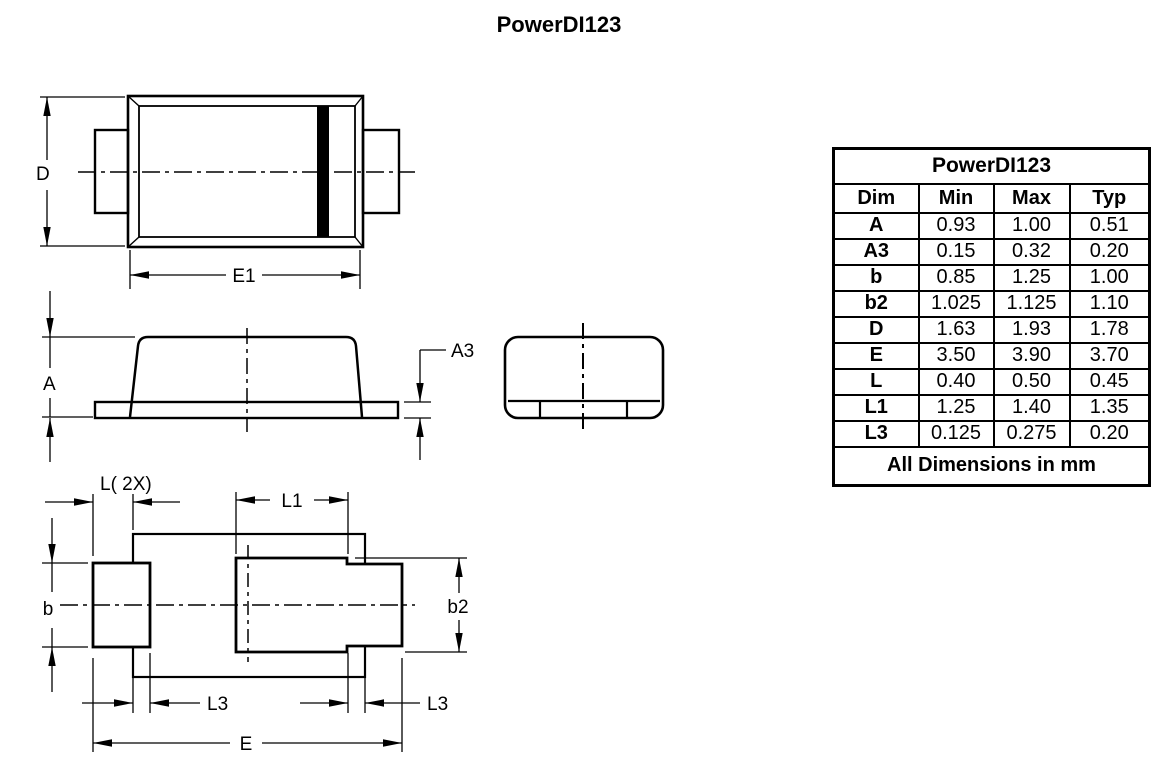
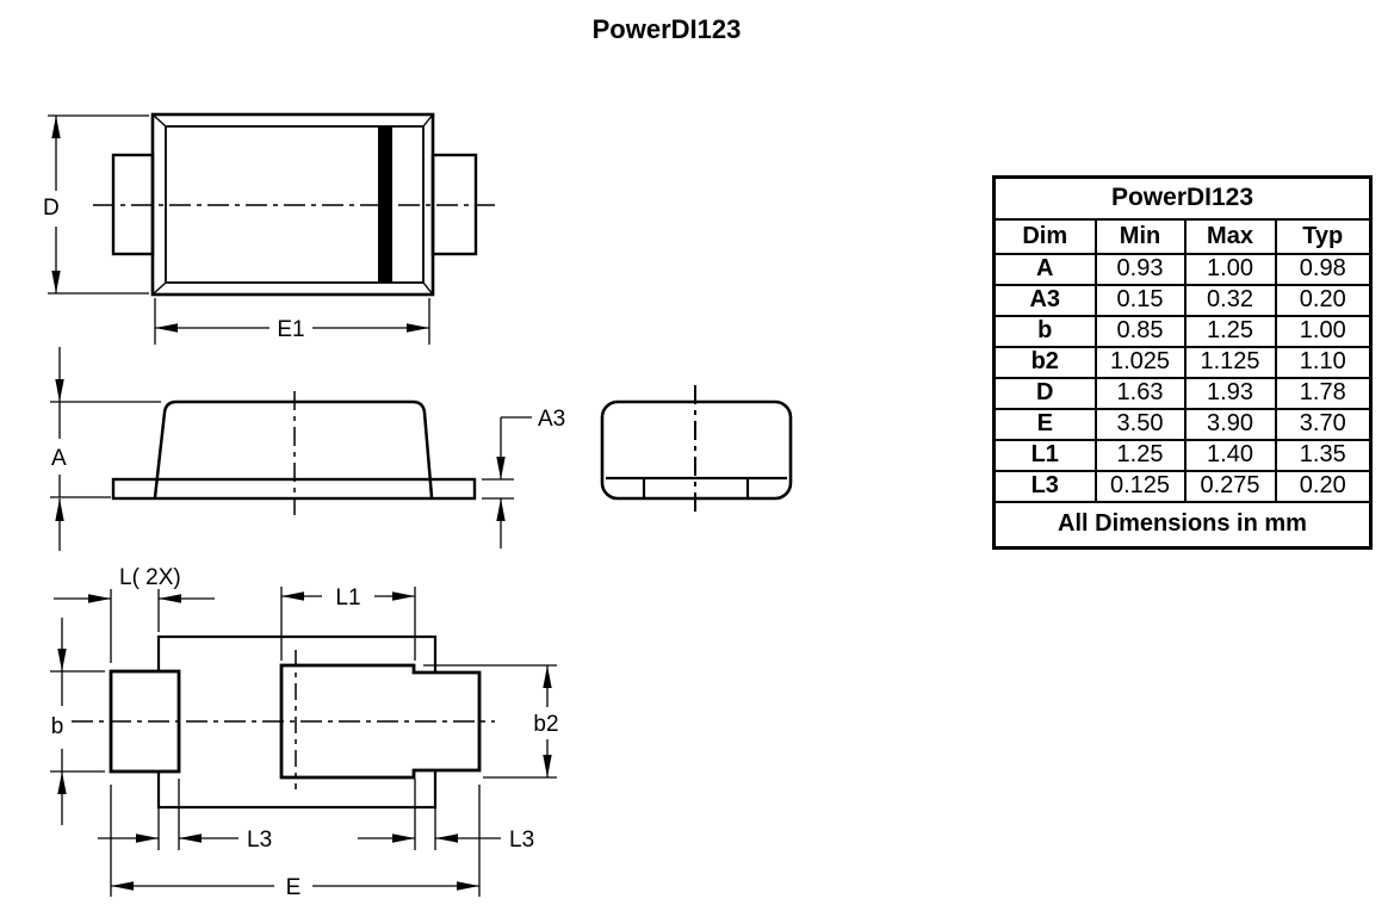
  PowerDI123
  D
  E1
  A
  A3
  L( 2X)
  L1
  b
  b2
  L3
  L3
  E
  PowerDI123
  Dim	Min	Max	Typ
- A	0.93	1.00	0.51
+ A	0.93	1.00	0.98
  A3	0.15	0.32	0.20
  b	0.85	1.25	1.00
  b2	1.025	1.125	1.10
  D	1.63	1.93	1.78
  E	3.50	3.90	3.70
- L	0.40	0.50	0.45
  L1	1.25	1.40	1.35
  L3	0.125	0.275	0.20
  All Dimensions in mm
